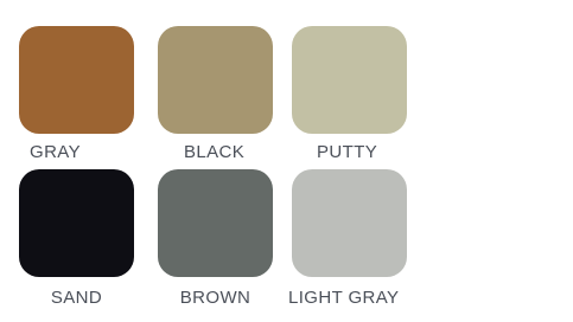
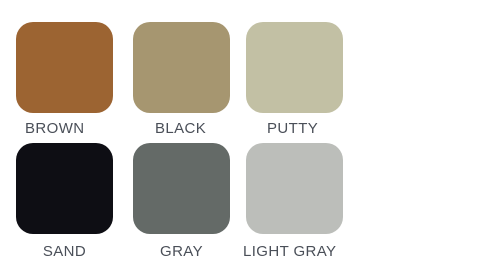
- GRAY
+ BROWN
  BLACK
  PUTTY
  SAND
- BROWN
+ GRAY
  LIGHT GRAY
